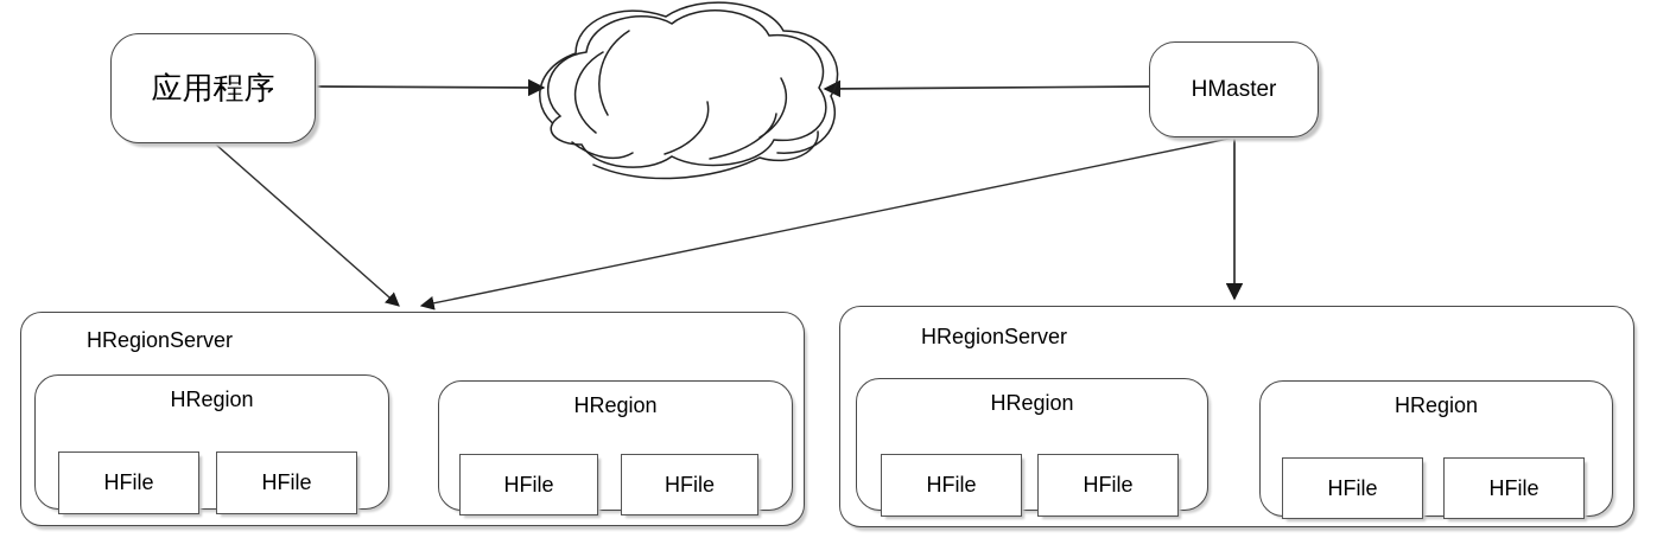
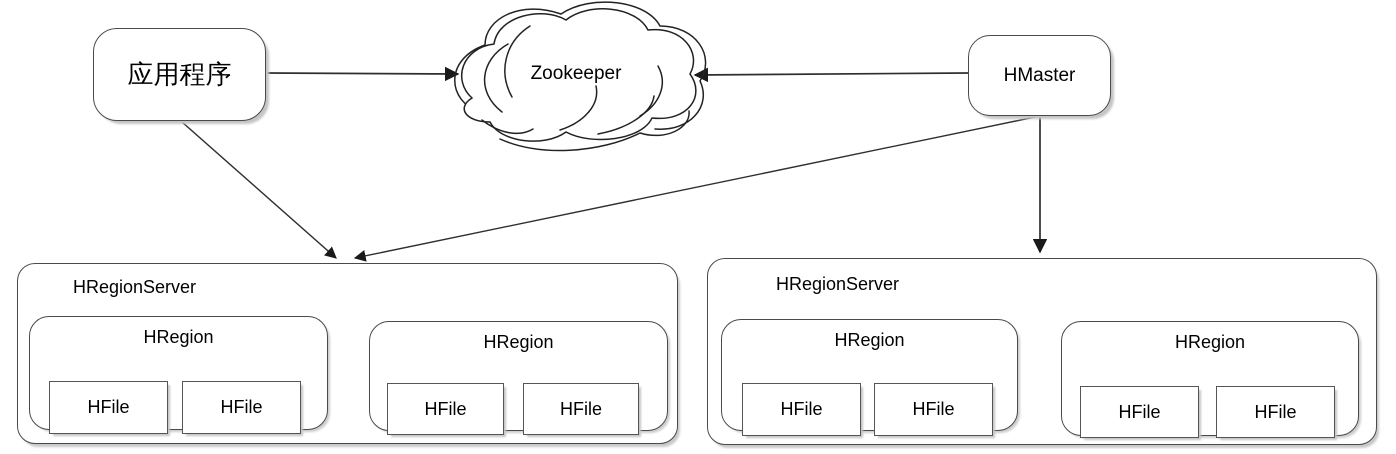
  应用程序
+ Zookeeper
  HMaster
  HRegionServer
  HRegion
  HFile
  HFile
  HRegion
  HFile
  HFile
  HRegionServer
  HRegion
  HFile
  HFile
  HRegion
  HFile
  HFile
